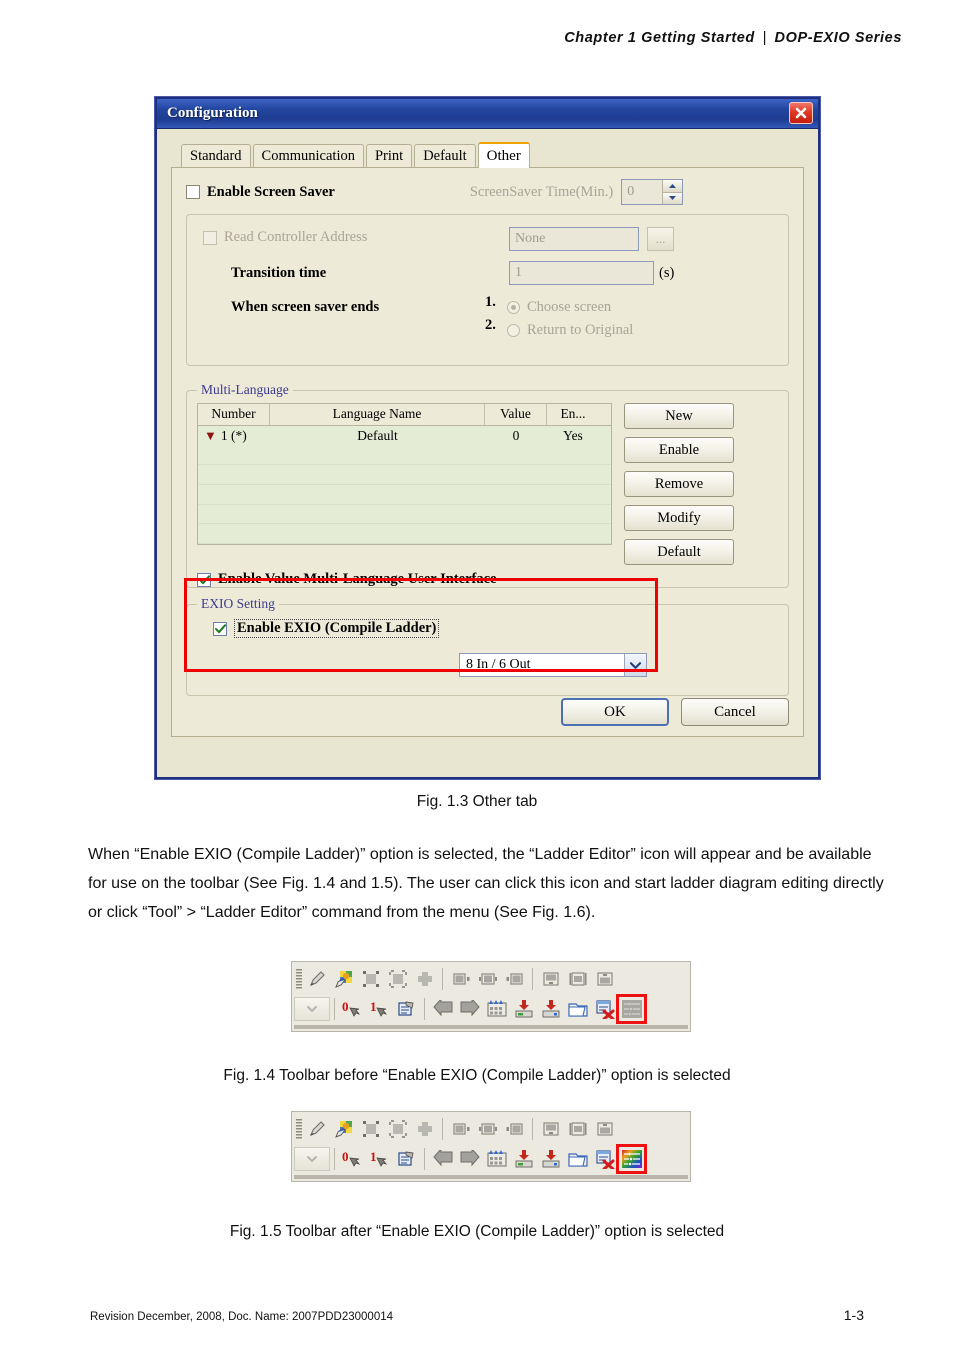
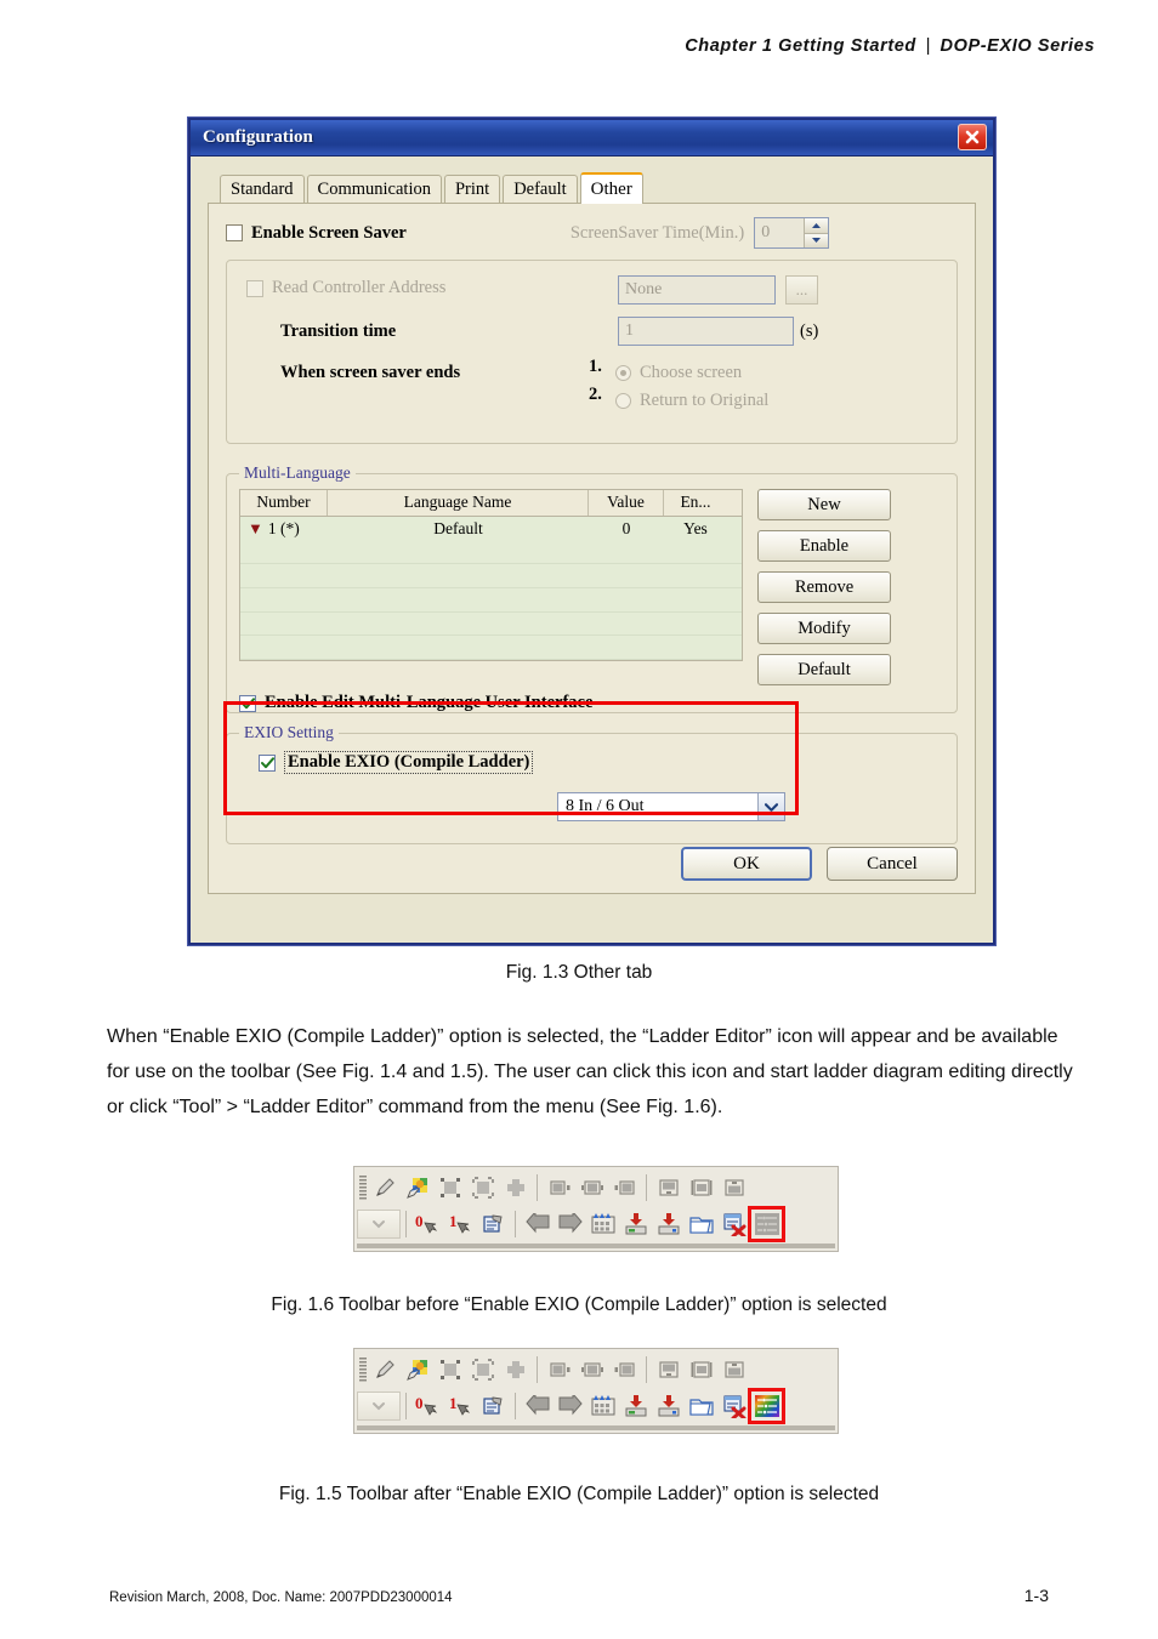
  Chapter 1 Getting Started | DOP-EXIO Series
  Configuration
  Standard
  Communication
  Print
  Default
  Other
  Enable Screen Saver
  ScreenSaver Time(Min.)
  0
  Read Controller Address
  None
  ...
  Transition time
  1
  (s)
  When screen saver ends
  1.
  Choose screen
  2.
  Return to Original
  Multi-Language
  Number
  Language Name
  Value
  En...
  ▼
  1 (*)
  Default
  0
  Yes
  New
  Enable
  Remove
  Modify
  Default
- Enable Value Multi-Language User Interface
+ Enable Edit Multi-Language User Interface
  EXIO Setting
  Enable EXIO (Compile Ladder)
  8 In / 6 Out
  OK
  Cancel
  Fig. 1.3 Other tab
  When “Enable EXIO (Compile Ladder)” option is selected, the “Ladder Editor” icon will appear and be available for use on the toolbar (See Fig. 1.4 and 1.5). The user can click this icon and start ladder diagram editing directly or click “Tool” > “Ladder Editor” command from the menu (See Fig. 1.6).
  0
  1
- Fig. 1.4 Toolbar before “Enable EXIO (Compile Ladder)” option is selected
+ Fig. 1.6 Toolbar before “Enable EXIO (Compile Ladder)” option is selected
  0
  1
  Fig. 1.5 Toolbar after “Enable EXIO (Compile Ladder)” option is selected
- Revision December, 2008, Doc. Name: 2007PDD23000014
+ Revision March, 2008, Doc. Name: 2007PDD23000014
  1-3
